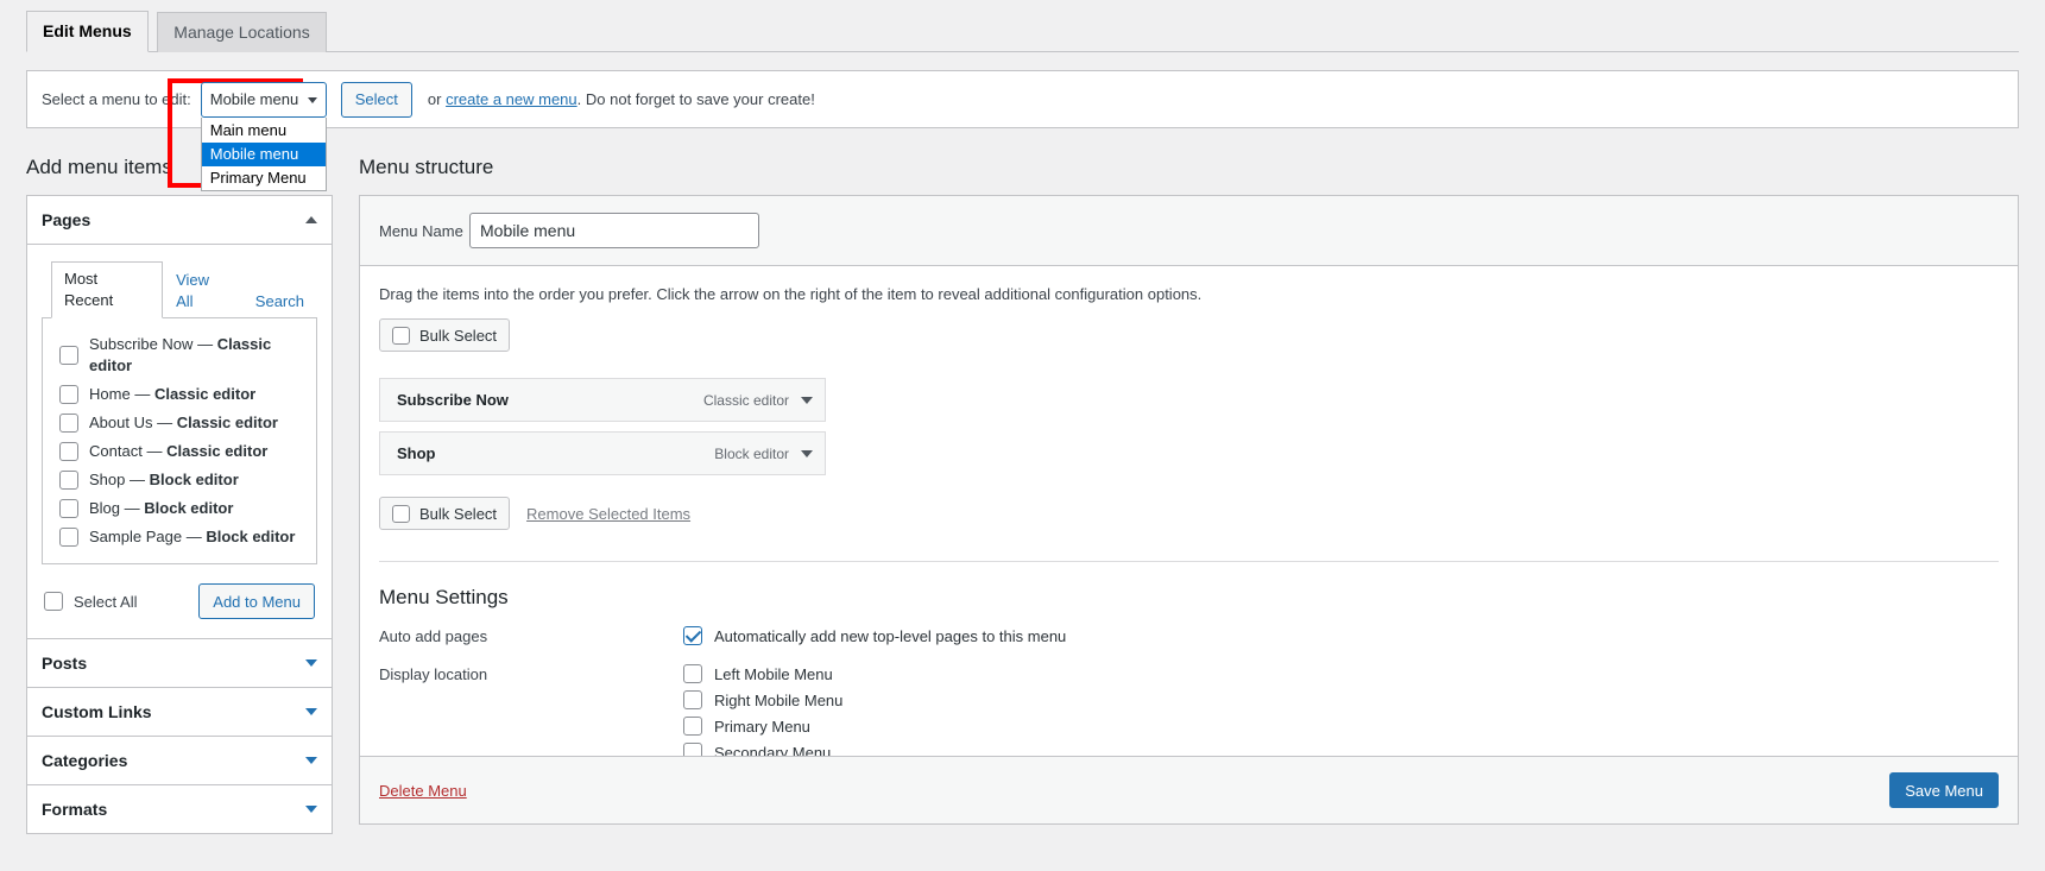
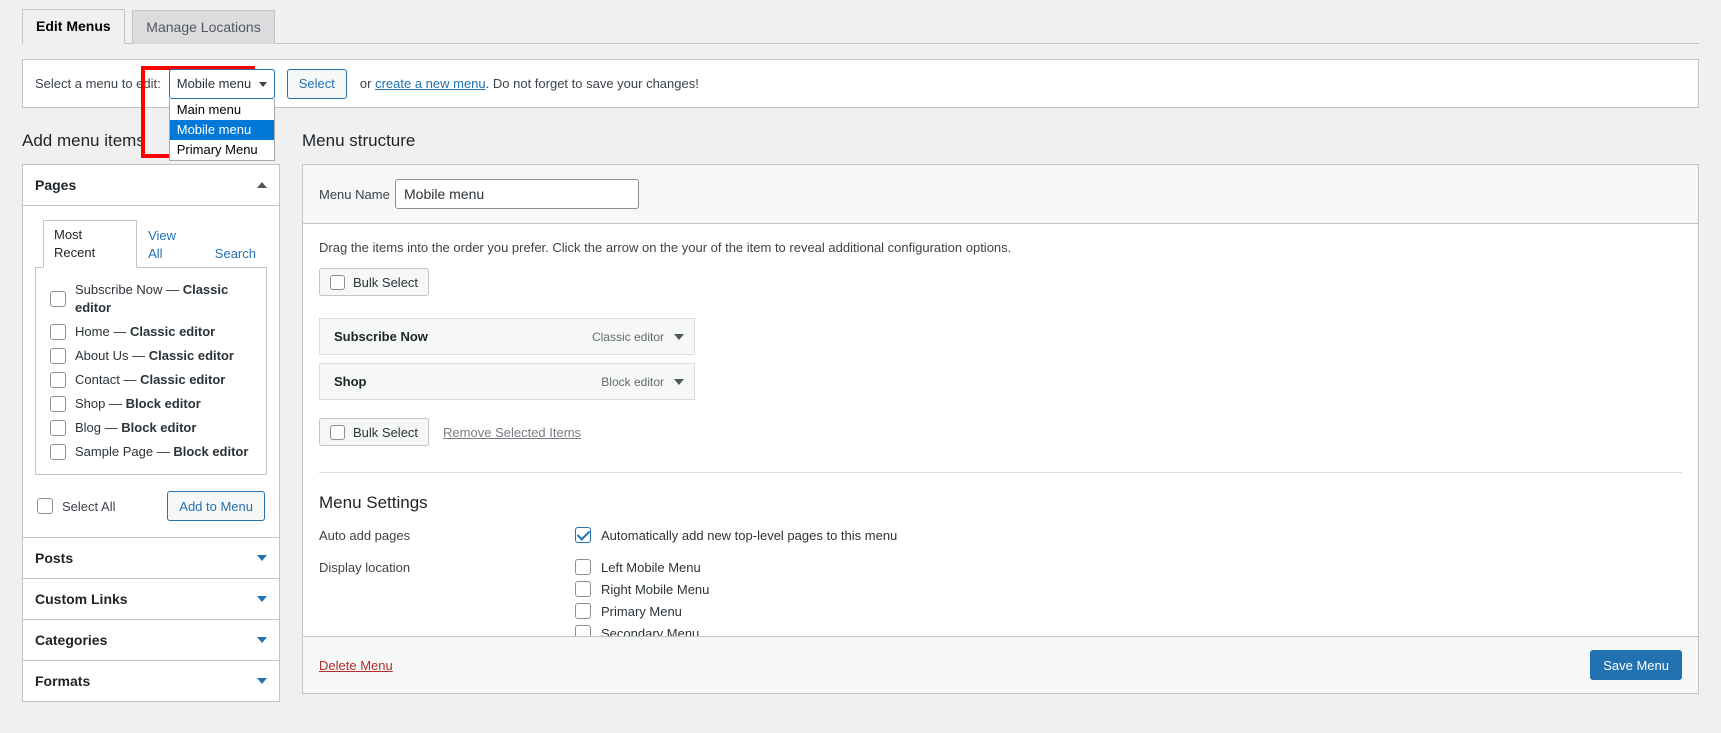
  Edit Menus Manage Locations
  Select a menu to edit:
  Mobile menu
  Main menu
  Mobile menu
  Primary Menu
  Select
- or create a new menu. Do not forget to save your create!
+ or create a new menu. Do not forget to save your changes!
  Add menu items
  Pages
  Most Recent
  View All
  Search
  Subscribe Now — Classic editor
  Home — Classic editor
  About Us — Classic editor
  Contact — Classic editor
  Shop — Block editor
  Blog — Block editor
  Sample Page — Block editor
  Select All
  Add to Menu
  Posts
  Custom Links
  Categories
  Formats
  Menu structure
  Menu Name
  Mobile menu
- Drag the items into the order you prefer. Click the arrow on the right of the item to reveal additional configuration options.
+ Drag the items into the order you prefer. Click the arrow on the your of the item to reveal additional configuration options.
  Bulk Select
  Subscribe Now
  Classic editor
  Shop
  Block editor
  Bulk Select
  Remove Selected Items
  Menu Settings
  Auto add pages
  Automatically add new top-level pages to this menu
  Display location
  Left Mobile Menu
  Right Mobile Menu
  Primary Menu
  Secondary Menu
  Delete Menu
  Save Menu
